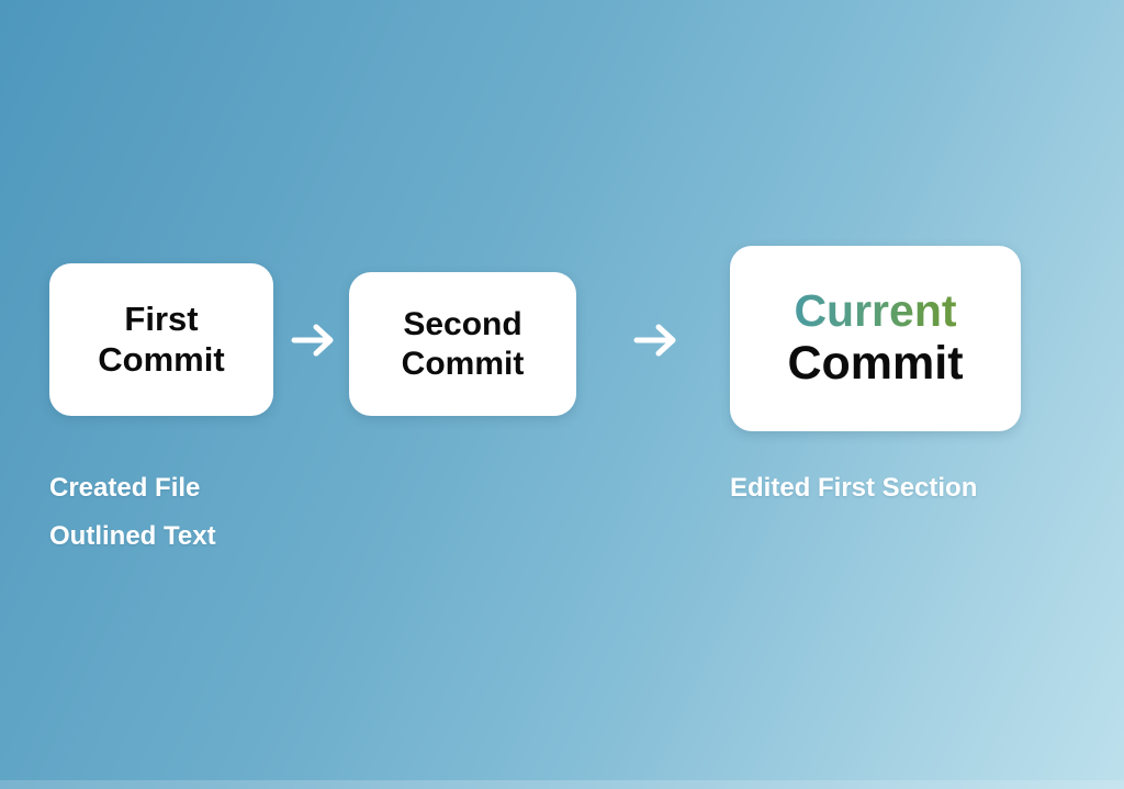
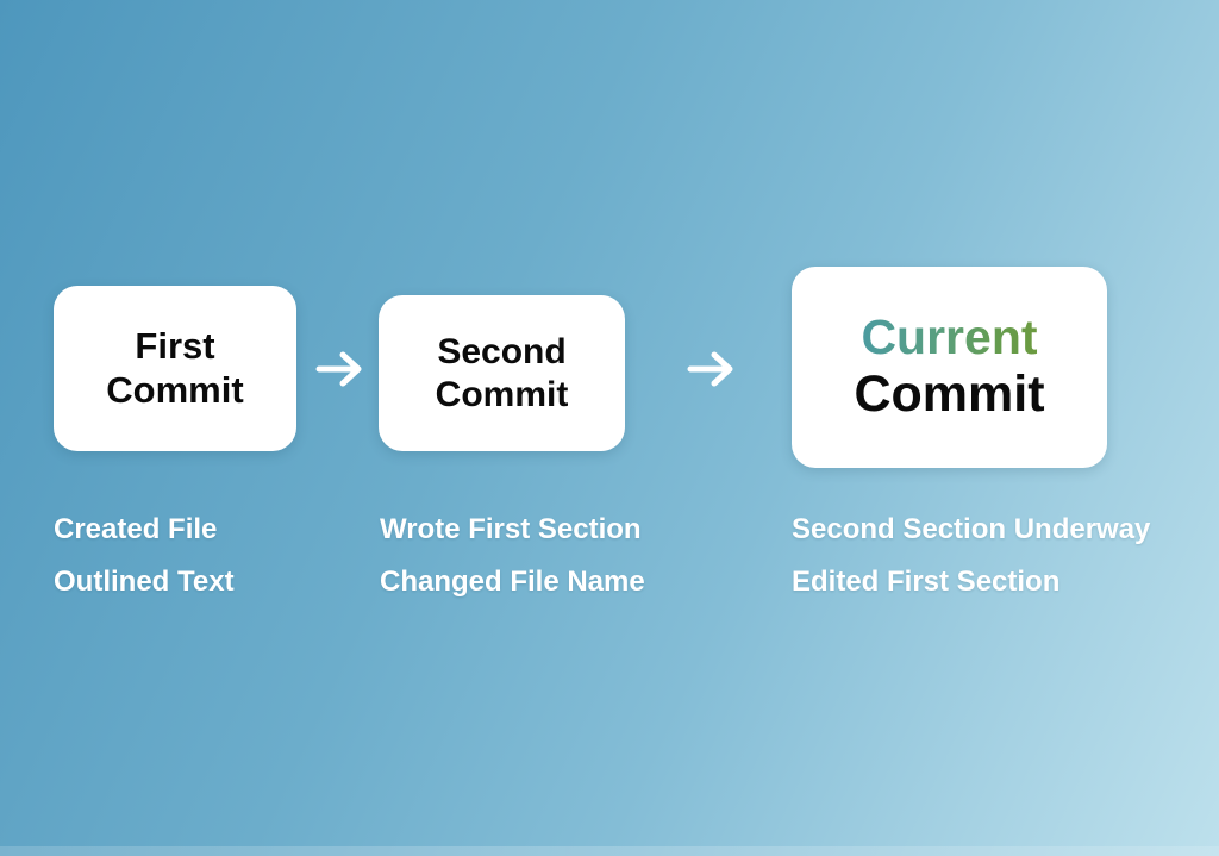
  First
  Commit
  Second
  Commit
  Current
  Commit
  Created File
  Outlined Text
+ Wrote First Section
+ Changed File Name
+ Second Section Underway
  Edited First Section
